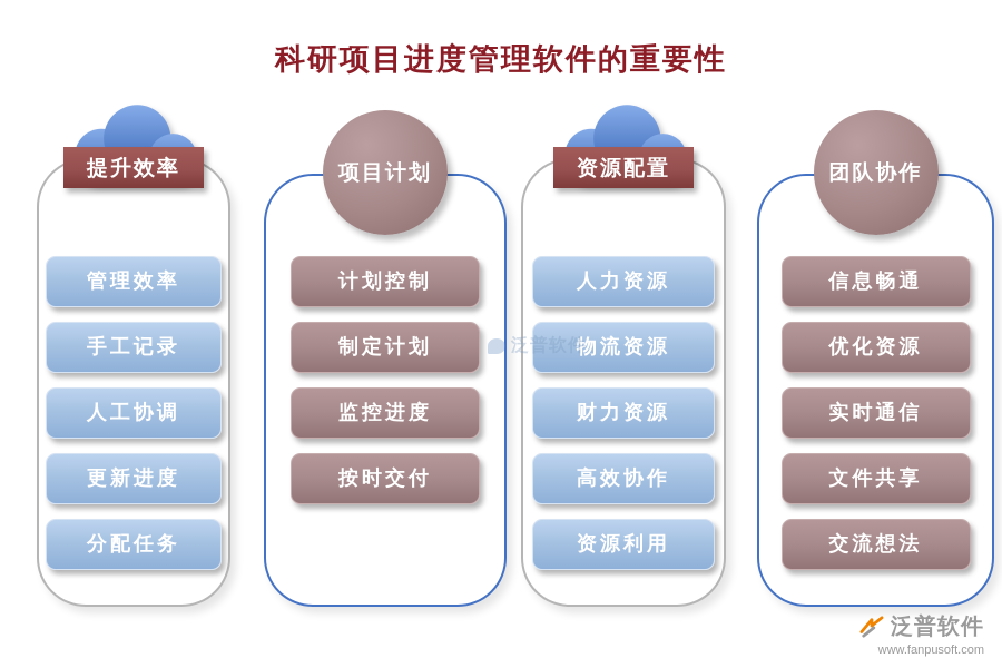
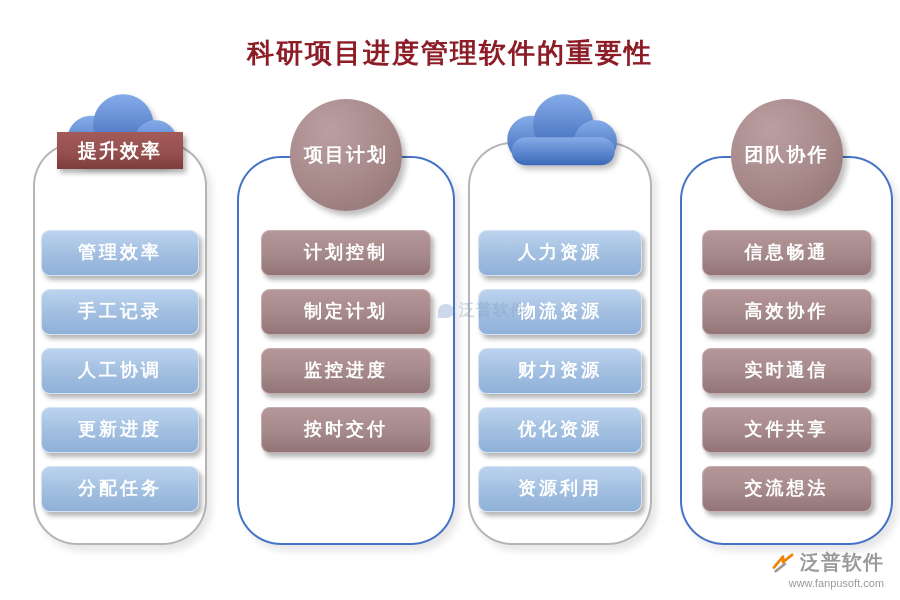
  科研项目进度管理软件的重要性
  提升效率
  管理效率
  手工记录
  人工协调
  更新进度
  分配任务
  项目计划
  计划控制
  制定计划
  监控进度
  按时交付
- 资源配置
  人力资源
  物流资源
  财力资源
- 高效协作
+ 优化资源
  资源利用
  团队协作
  信息畅通
- 优化资源
+ 高效协作
  实时通信
  文件共享
  交流想法
  泛普软件
  泛普软件
  www.fanpusoft.com
